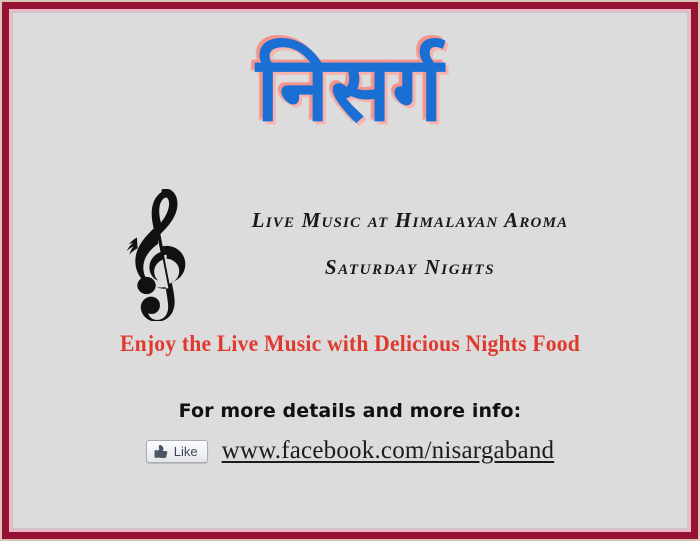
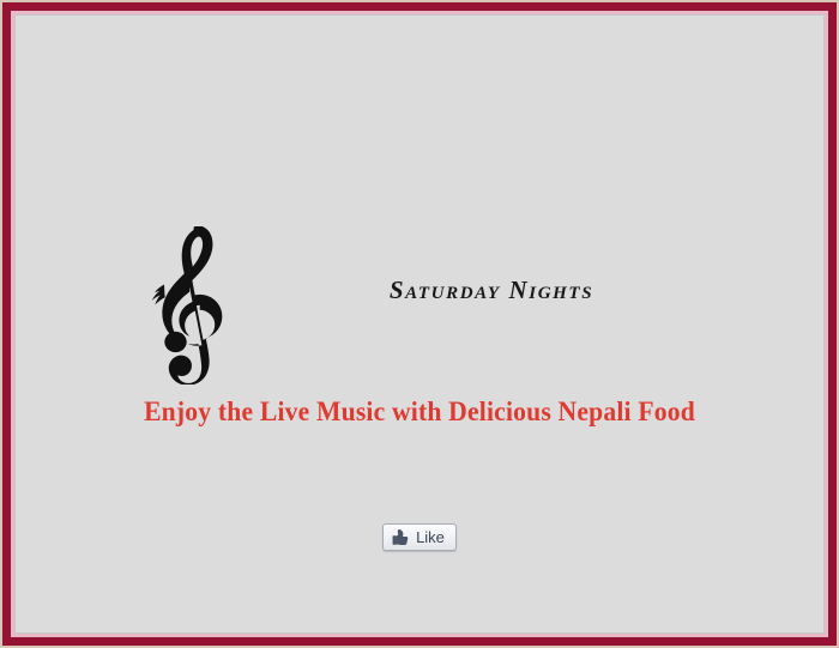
- निसर्ग
- Live Music at Himalayan Aroma
  Saturday Nights
- Enjoy the Live Music with Delicious Nights Food
+ Enjoy the Live Music with Delicious Nepali Food
- For more details and more info:
  Like
- www.facebook.com/nisargaband
